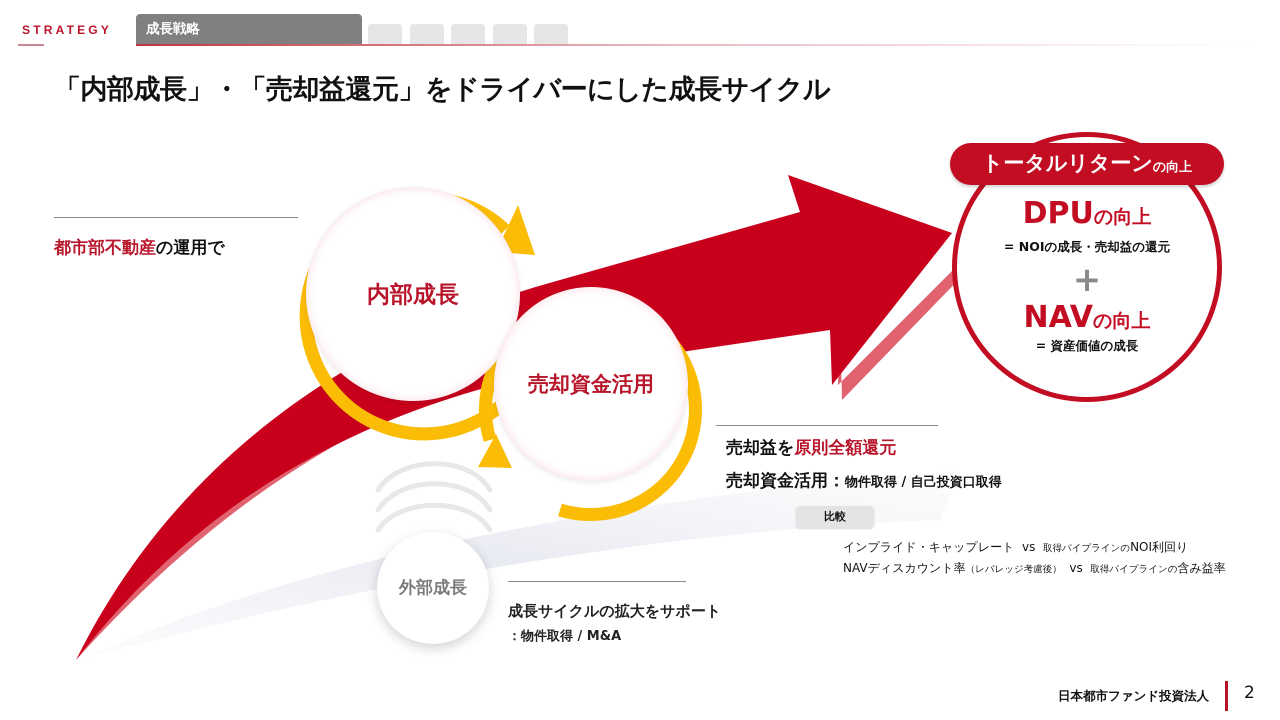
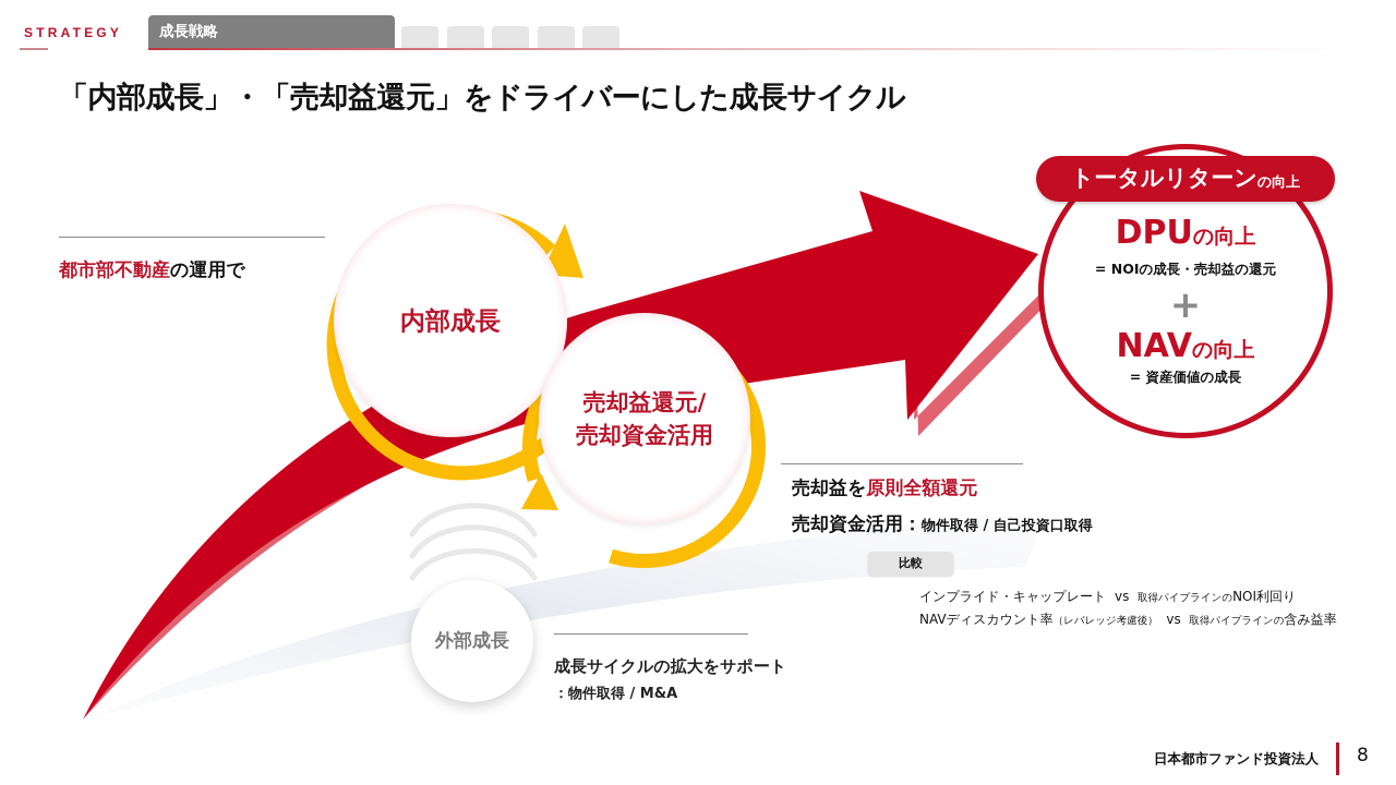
  STRATEGY
  成長戦略
  「内部成長」・「売却益還元」をドライバーにした成長サイクル
  都市部不動産の運用で
  内部成長
+ 売却益還元/
  売却資金活用
  トータルリターン
  の向上
  DPUの向上
  = NOIの成長・売却益の還元
  +
  NAVの向上
  = 資産価値の成長
  売却益を原則全額還元
  売却資金活用：物件取得 / 自己投資口取得
  比較
  インプライド・キャップレート vs 取得パイプラインのNOI利回り
  NAVディスカウント率（レバレッジ考慮後） vs 取得パイプラインの含み益率
  外部成長
  成長サイクルの拡大をサポート
  ：物件取得 / M&A
  日本都市ファンド投資法人
- 2
+ 8
